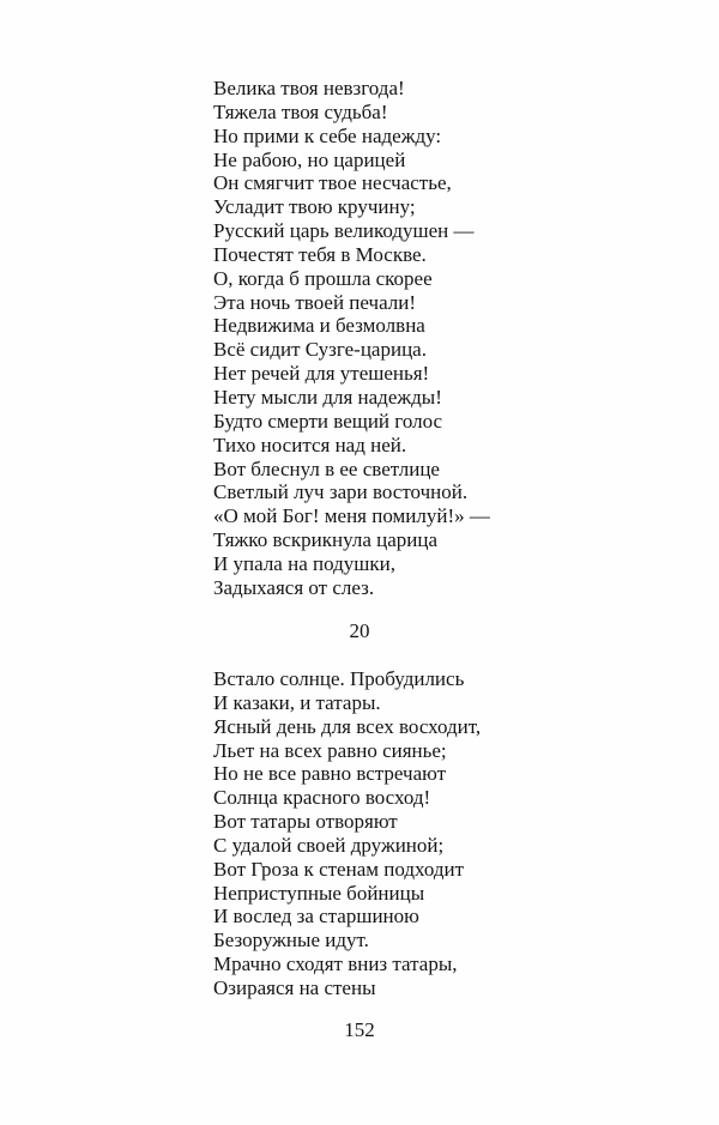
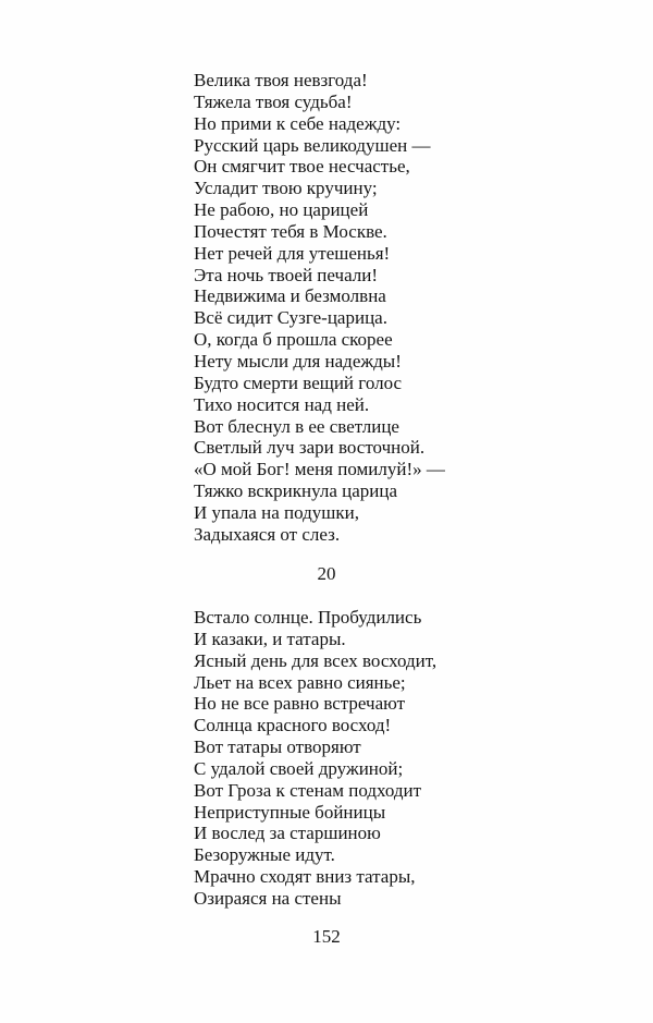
  Велика твоя невзгода!
  Тяжела твоя судьба!
  Но прими к себе надежду:
- Не рабою, но царицей
+ Русский царь великодушен —
  Он смягчит твое несчастье,
  Усладит твою кручину;
- Русский царь великодушен —
+ Не рабою, но царицей
  Почестят тебя в Москве.
- О, когда б прошла скорее
+ Нет речей для утешенья!
  Эта ночь твоей печали!
  Недвижима и безмолвна
  Всё сидит Сузге-царица.
- Нет речей для утешенья!
+ О, когда б прошла скорее
  Нету мысли для надежды!
  Будто смерти вещий голос
  Тихо носится над ней.
  Вот блеснул в ее светлице
  Светлый луч зари восточной.
  «О мой Бог! меня помилуй!» —
  Тяжко вскрикнула царица
  И упала на подушки,
  Задыхаяся от слез.
  20
  Встало солнце. Пробудились
  И казаки, и татары.
  Ясный день для всех восходит,
  Льет на всех равно сиянье;
  Но не все равно встречают
  Солнца красного восход!
  Вот татары отворяют
  С удалой своей дружиной;
  Вот Гроза к стенам подходит
  Неприступные бойницы
  И вослед за старшиною
  Безоружные идут.
  Мрачно сходят вниз татары,
  Озираяся на стены
  152
